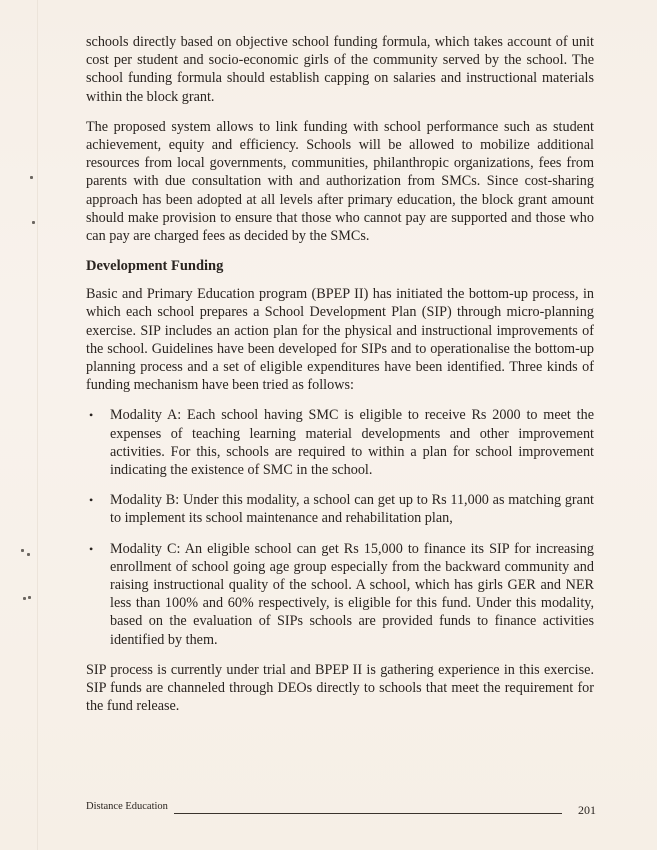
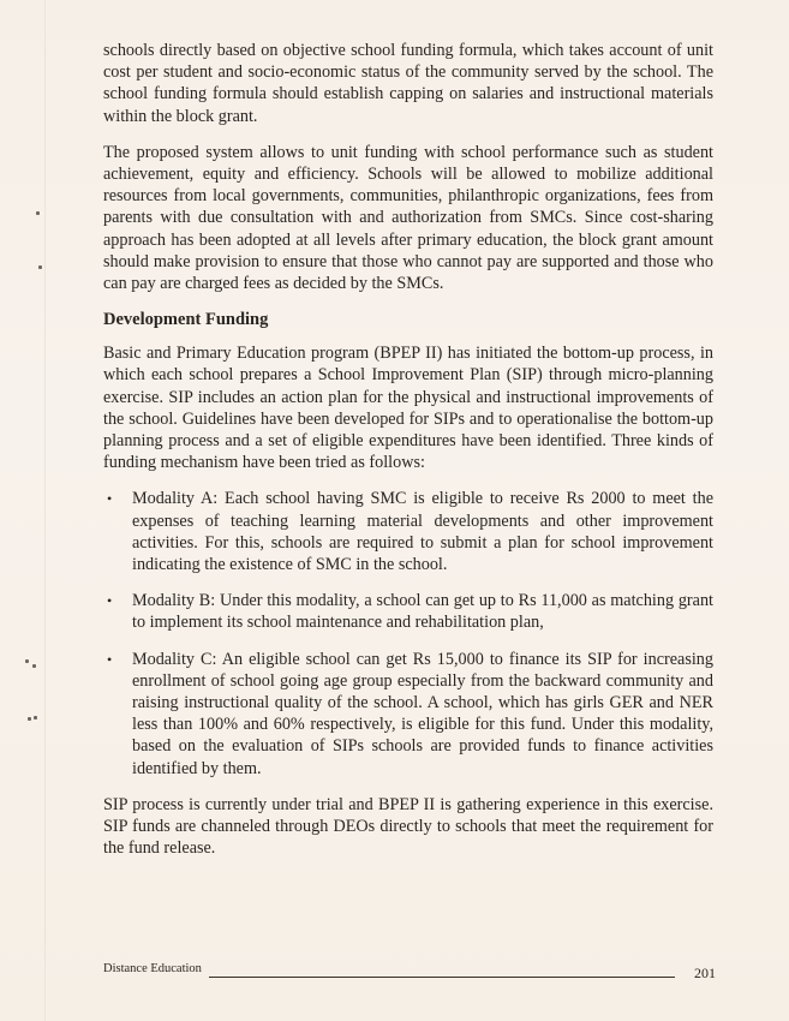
- schools directly based on objective school funding formula, which takes account of unit cost per student and socio-economic girls of the community served by the school. The school funding formula should establish capping on salaries and instructional materials within the block grant.
+ schools directly based on objective school funding formula, which takes account of unit cost per student and socio-economic status of the community served by the school. The school funding formula should establish capping on salaries and instructional materials within the block grant.
- The proposed system allows to link funding with school performance such as student achievement, equity and efficiency. Schools will be allowed to mobilize additional resources from local governments, communities, philanthropic organizations, fees from parents with due consultation with and authorization from SMCs. Since cost-sharing approach has been adopted at all levels after primary education, the block grant amount should make provision to ensure that those who cannot pay are supported and those who can pay are charged fees as decided by the SMCs.
+ The proposed system allows to unit funding with school performance such as student achievement, equity and efficiency. Schools will be allowed to mobilize additional resources from local governments, communities, philanthropic organizations, fees from parents with due consultation with and authorization from SMCs. Since cost-sharing approach has been adopted at all levels after primary education, the block grant amount should make provision to ensure that those who cannot pay are supported and those who can pay are charged fees as decided by the SMCs.
  Development Funding
- Basic and Primary Education program (BPEP II) has initiated the bottom-up process, in which each school prepares a School Development Plan (SIP) through micro-planning exercise. SIP includes an action plan for the physical and instructional improvements of the school. Guidelines have been developed for SIPs and to operationalise the bottom-up planning process and a set of eligible expenditures have been identified. Three kinds of funding mechanism have been tried as follows:
+ Basic and Primary Education program (BPEP II) has initiated the bottom-up process, in which each school prepares a School Improvement Plan (SIP) through micro-planning exercise. SIP includes an action plan for the physical and instructional improvements of the school. Guidelines have been developed for SIPs and to operationalise the bottom-up planning process and a set of eligible expenditures have been identified. Three kinds of funding mechanism have been tried as follows:
  •
- Modality A: Each school having SMC is eligible to receive Rs 2000 to meet the expenses of teaching learning material developments and other improvement activities. For this, schools are required to within a plan for school improvement indicating the existence of SMC in the school.
+ Modality A: Each school having SMC is eligible to receive Rs 2000 to meet the expenses of teaching learning material developments and other improvement activities. For this, schools are required to submit a plan for school improvement indicating the existence of SMC in the school.
  •
  Modality B: Under this modality, a school can get up to Rs 11,000 as matching grant to implement its school maintenance and rehabilitation plan,
  •
  Modality C: An eligible school can get Rs 15,000 to finance its SIP for increasing enrollment of school going age group especially from the backward community and raising instructional quality of the school. A school, which has girls GER and NER less than 100% and 60% respectively, is eligible for this fund. Under this modality, based on the evaluation of SIPs schools are provided funds to finance activities identified by them.
  SIP process is currently under trial and BPEP II is gathering experience in this exercise. SIP funds are channeled through DEOs directly to schools that meet the requirement for the fund release.
  Distance Education
  201
